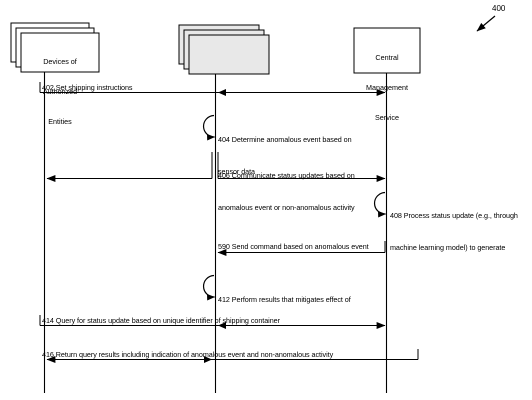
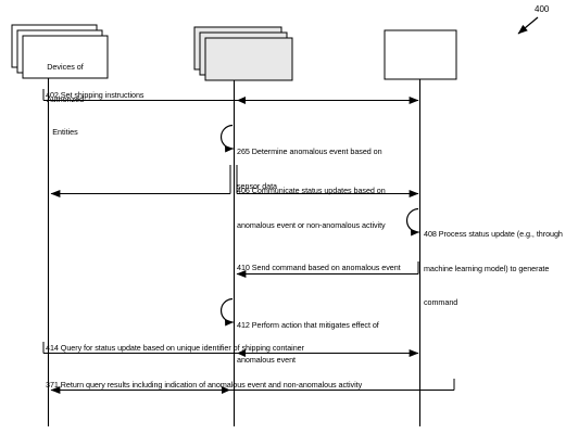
  Devices of
  Authorized
  Entities
- Central
- Management
- Service
  402 Set shipping instructions
- 404 Determine anomalous event based on
+ 265 Determine anomalous event based on
  sensor data
  406 Communicate status updates based on
  anomalous event or non-anomalous activity
  408 Process status update (e.g., through
  machine learning model) to generate
+ command
- 590 Send command based on anomalous event
+ 410 Send command based on anomalous event
- 412 Perform results that mitigates effect of
+ 412 Perform action that mitigates effect of
+ anomalous event
  414 Query for status update based on unique identifier of shipping container
- 416 Return query results including indication of anomalous event and non-anomalous activity
+ 371 Return query results including indication of anomalous event and non-anomalous activity
  400
